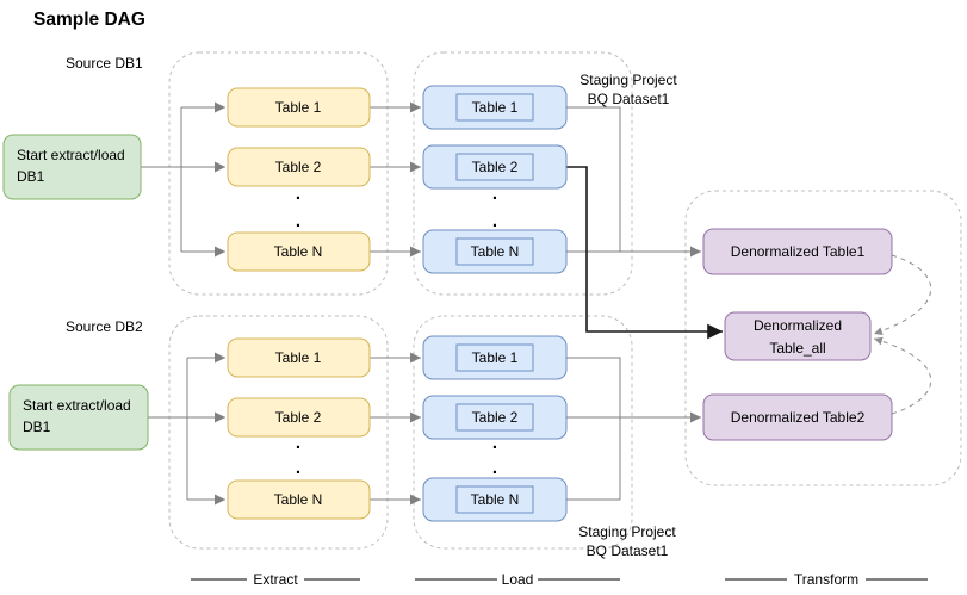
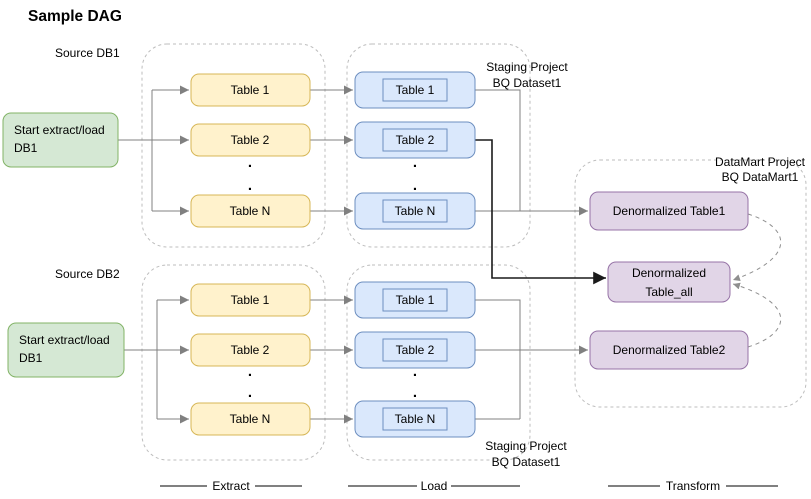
  Start extract/load
  DB1
  Start extract/load
  DB1
  Table 1
  Table 2
  .
  .
  Table N
  Table 1
  Table 2
  .
  .
  Table N
  Table 1
  Table 2
  .
  .
  Table N
  Table 1
  Table 2
  .
  .
  Table N
  Denormalized Table1
  Denormalized
  Table_all
  Denormalized Table2
  Sample DAG
  Source DB1
  Source DB2
  Staging Project
  BQ Dataset1
  Staging Project
  BQ Dataset1
+ DataMart Project
+ BQ DataMart1
  Extract
  Load
  Transform
